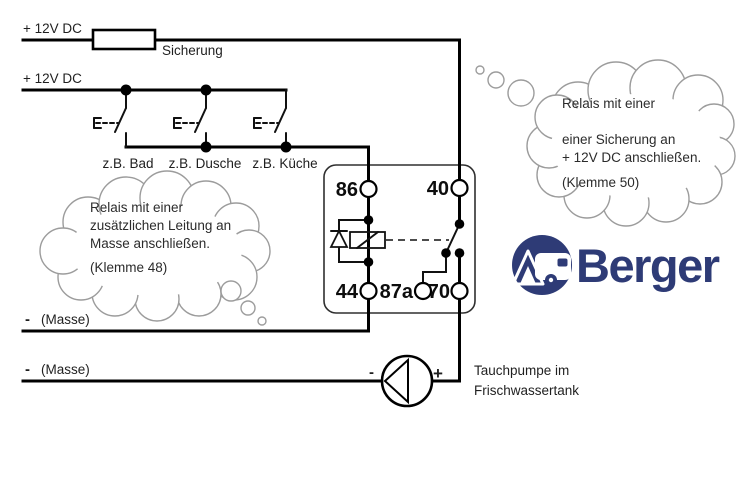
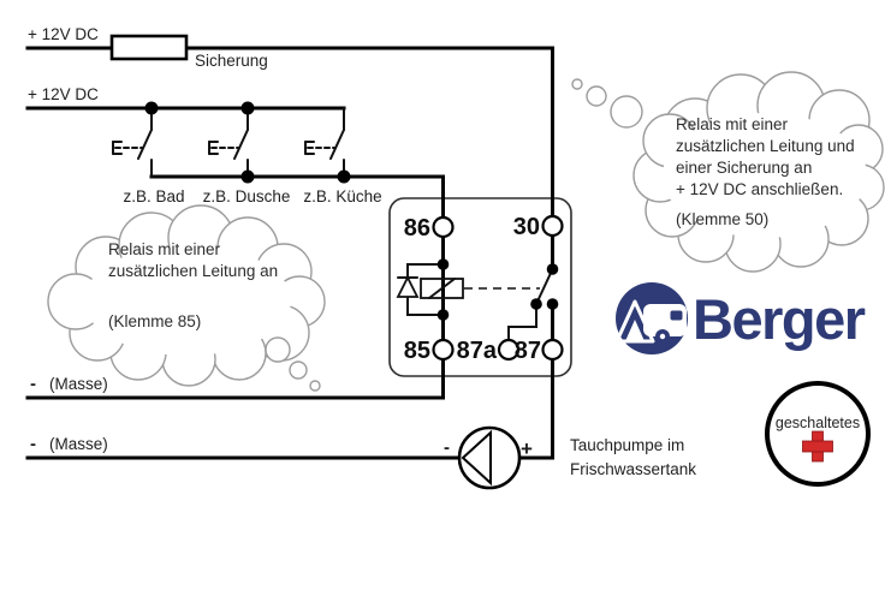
  + 12V DC
  Sicherung
  + 12V DC
  z.B. Bad
  z.B. Dusche
  z.B. Küche
  86
- 40
+ 30
- 44
+ 85
  87a
- 70
+ 87
  -
  (Masse)
  -
  (Masse)
  -
  +
  Tauchpumpe im
  Frischwassertank
  Relais mit einer
  zusätzlichen Leitung an
- Masse anschließen.
- (Klemme 48)
+ (Klemme 85)
  Relais mit einer
+ zusätzlichen Leitung und
  einer Sicherung an
  + 12V DC anschließen.
  (Klemme 50)
  Berger
+ geschaltetes
